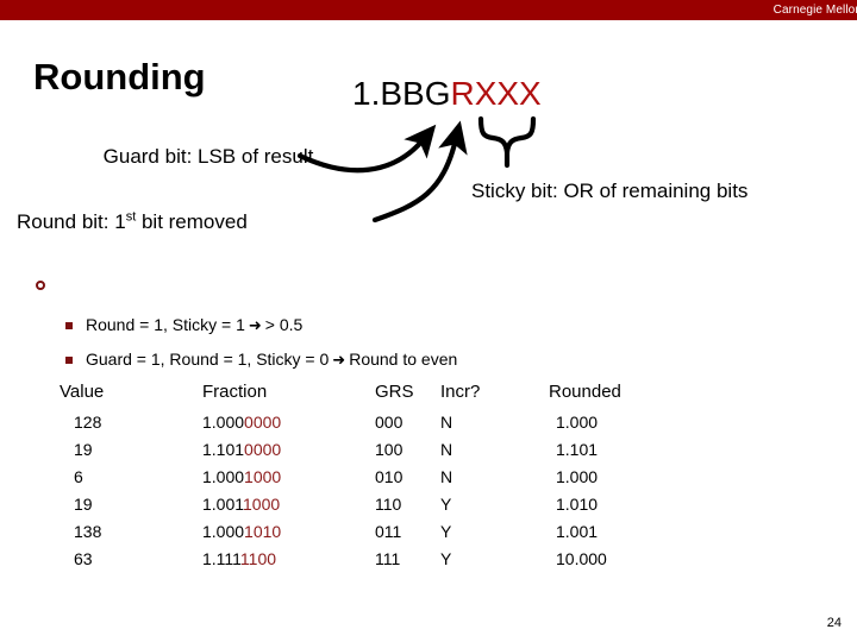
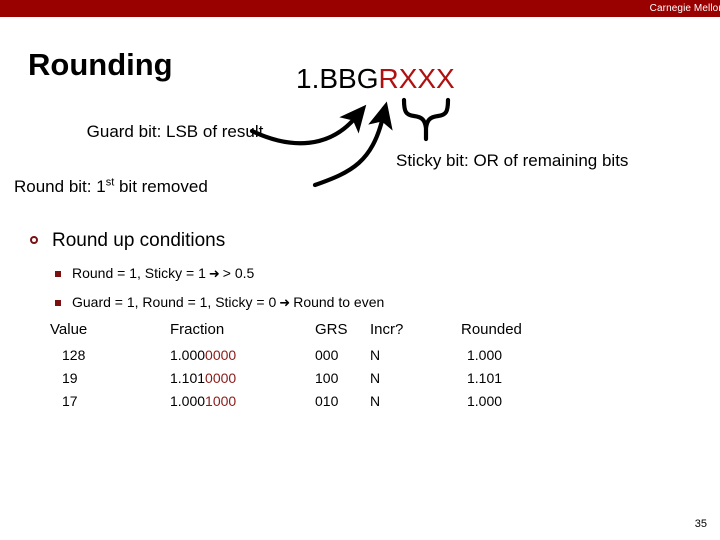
  Carnegie Mello
  Rounding
  1.BBGRXXX
  Guard bit: LSB of rest
  Round bit: 1st bit removed
  Sticky bit: OR of remaining bits
+ Round up conditions
  Round = 1, Sticky = 1 ➜ > 0.5
  Guard = 1, Round = 1, Sticky = 0 ➜ Round to even
  Value	Fraction	GRS	Incr?	Rounded
  128	1.0000000	000	N	1.000
  19	1.1010000	100	N	1.101
- 6	1.0001000	010	N	1.000
+ 17	1.0001000	010	N	1.000
- 19	1.0011000	110	Y	1.010
- 138	1.0001010	011	Y	1.001
- 63	1.1111100	111	Y	10.000
- 24
+ 35
